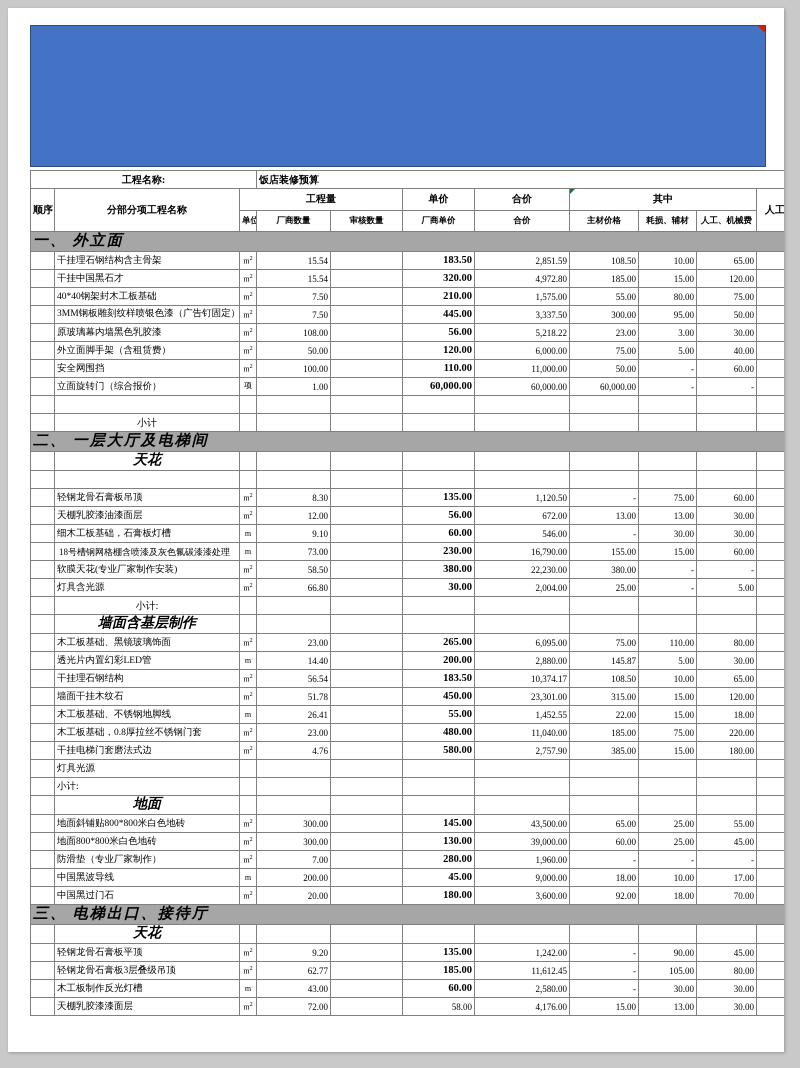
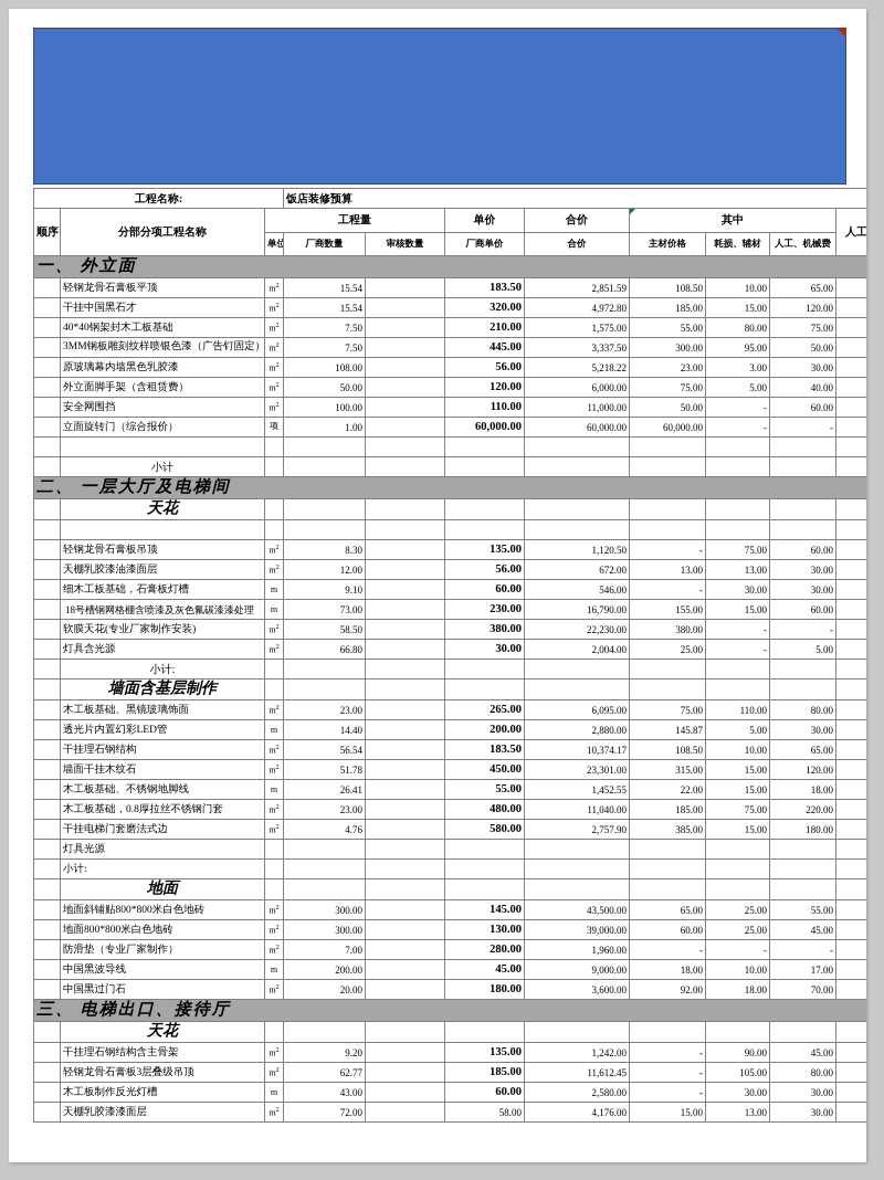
  工程名称:	饭店装修预算
  顺序	分部分项工程名称	工程量	单价	合价	其中	人工
  单位	厂商数量	审核数量	厂商单价	合价	主材价格	耗损、辅材	人工、机械费
  一、 外立面
- 	干挂理石钢结构含主骨架	m	15.54		183.50	2,851.59	108.50	10.00	65.00
+ 	轻钢龙骨石膏板平顶	m	15.54		183.50	2,851.59	108.50	10.00	65.00
  	干挂中国黑石才	m	15.54		320.00	4,972.80	185.00	15.00	120.00
  	40*40钢架封木工板基础	m	7.50		210.00	1,575.00	55.00	80.00	75.00
  	3MM钢板雕刻纹样喷银色漆（广告钉固定）	m	7.50		445.00	3,337.50	300.00	95.00	50.00
  	原玻璃幕内墙黑色乳胶漆	m	108.00		56.00	5,218.22	23.00	3.00	30.00
  	外立面脚手架（含租赁费）	m	50.00		120.00	6,000.00	75.00	5.00	40.00
  	安全网围挡	m	100.00		110.00	11,000.00	50.00	-	60.00
  	立面旋转门（综合报价）	项	1.00		60,000.00	60,000.00	60,000.00	-	-
  	小计
  二、 一层大厅及电梯间
  	天花
  	轻钢龙骨石膏板吊顶	m	8.30		135.00	1,120.50	-	75.00	60.00
  	天棚乳胶漆油漆面层	m	12.00		56.00	672.00	13.00	13.00	30.00
  	细木工板基础，石膏板灯槽	m	9.10		60.00	546.00	-	30.00	30.00
  	18号槽钢网格棚含喷漆及灰色氟碳漆漆处理	m	73.00		230.00	16,790.00	155.00	15.00	60.00
  	软膜天花(专业厂家制作安装)	m	58.50		380.00	22,230.00	380.00	-	-
  	灯具含光源	m	66.80		30.00	2,004.00	25.00	-	5.00
  	小计:
  	墙面含基层制作
  	木工板基础、黑镜玻璃饰面	m	23.00		265.00	6,095.00	75.00	110.00	80.00
  	透光片内置幻彩LED管	m	14.40		200.00	2,880.00	145.87	5.00	30.00
  	干挂理石钢结构	m	56.54		183.50	10,374.17	108.50	10.00	65.00
  	墙面干挂木纹石	m	51.78		450.00	23,301.00	315.00	15.00	120.00
  	木工板基础、不锈钢地脚线	m	26.41		55.00	1,452.55	22.00	15.00	18.00
  	木工板基础，0.8厚拉丝不锈钢门套	m	23.00		480.00	11,040.00	185.00	75.00	220.00
  	干挂电梯门套磨法式边	m	4.76		580.00	2,757.90	385.00	15.00	180.00
  	灯具光源
  	小计:
  	地面
  	地面斜铺贴800*800米白色地砖	m	300.00		145.00	43,500.00	65.00	25.00	55.00
  	地面800*800米白色地砖	m	300.00		130.00	39,000.00	60.00	25.00	45.00
  	防滑垫（专业厂家制作）	m	7.00		280.00	1,960.00	-	-	-
  	中国黑波导线	m	200.00		45.00	9,000.00	18.00	10.00	17.00
  	中国黑过门石	m	20.00		180.00	3,600.00	92.00	18.00	70.00
  三、 电梯出口、接待厅
  	天花
- 	轻钢龙骨石膏板平顶	m	9.20		135.00	1,242.00	-	90.00	45.00
+ 	干挂理石钢结构含主骨架	m	9.20		135.00	1,242.00	-	90.00	45.00
  	轻钢龙骨石膏板3层叠级吊顶	m	62.77		185.00	11,612.45	-	105.00	80.00
  	木工板制作反光灯槽	m	43.00		60.00	2,580.00	-	30.00	30.00
  	天棚乳胶漆漆面层	m	72.00		58.00	4,176.00	15.00	13.00	30.00
